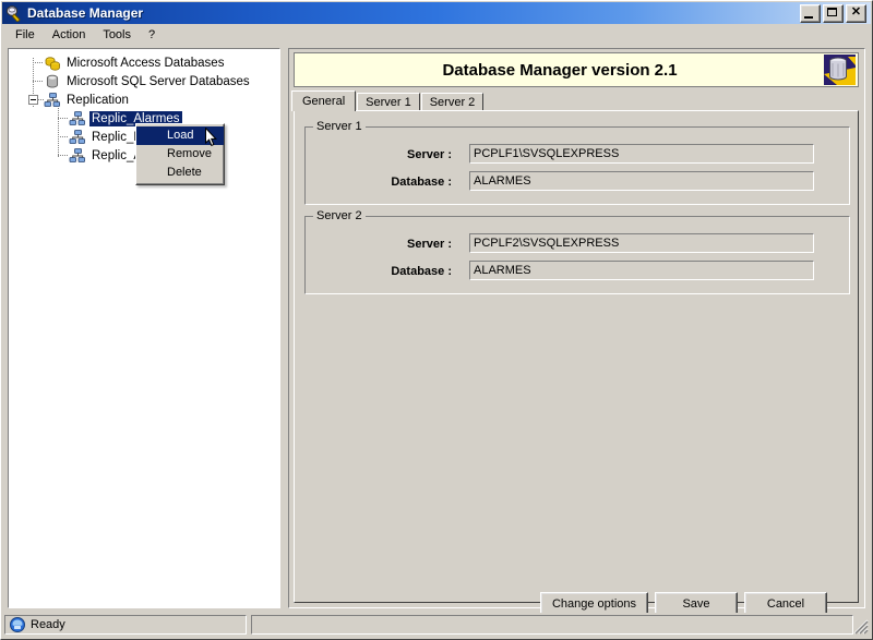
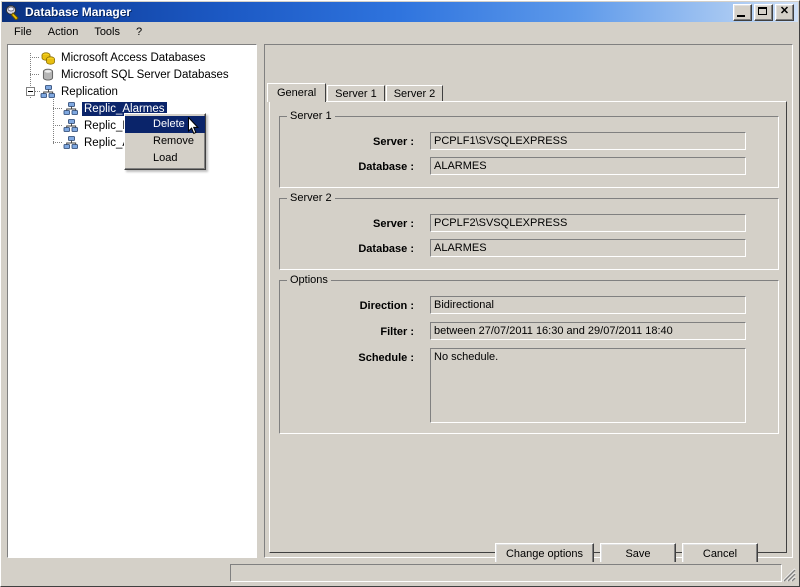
  Database Manager
  ✕
  File
  Action
  Tools
  ?
  Microsoft Access Databases
  Microsoft SQL Server Databases
  Replication
  Replic_Alarmes
  Replic_
  Replic_
- Database Manager version 2.1
  General
  Server 1
  Server 2
  Server 1
  Server :
  PCPLF1\SVSQLEXPRESS
  Database :
  ALARMES
  Server 2
  Server :
  PCPLF2\SVSQLEXPRESS
  Database :
  ALARMES
+ Options
+ Direction :
+ Bidirectional
+ Filter :
+ between 27/07/2011 16:30 and 29/07/2011 18:40
+ Schedule :
+ No schedule.
  Change options
  Save
  Cancel
- Ready
- Load
+ Delete
  Remove
- Delete
+ Load
